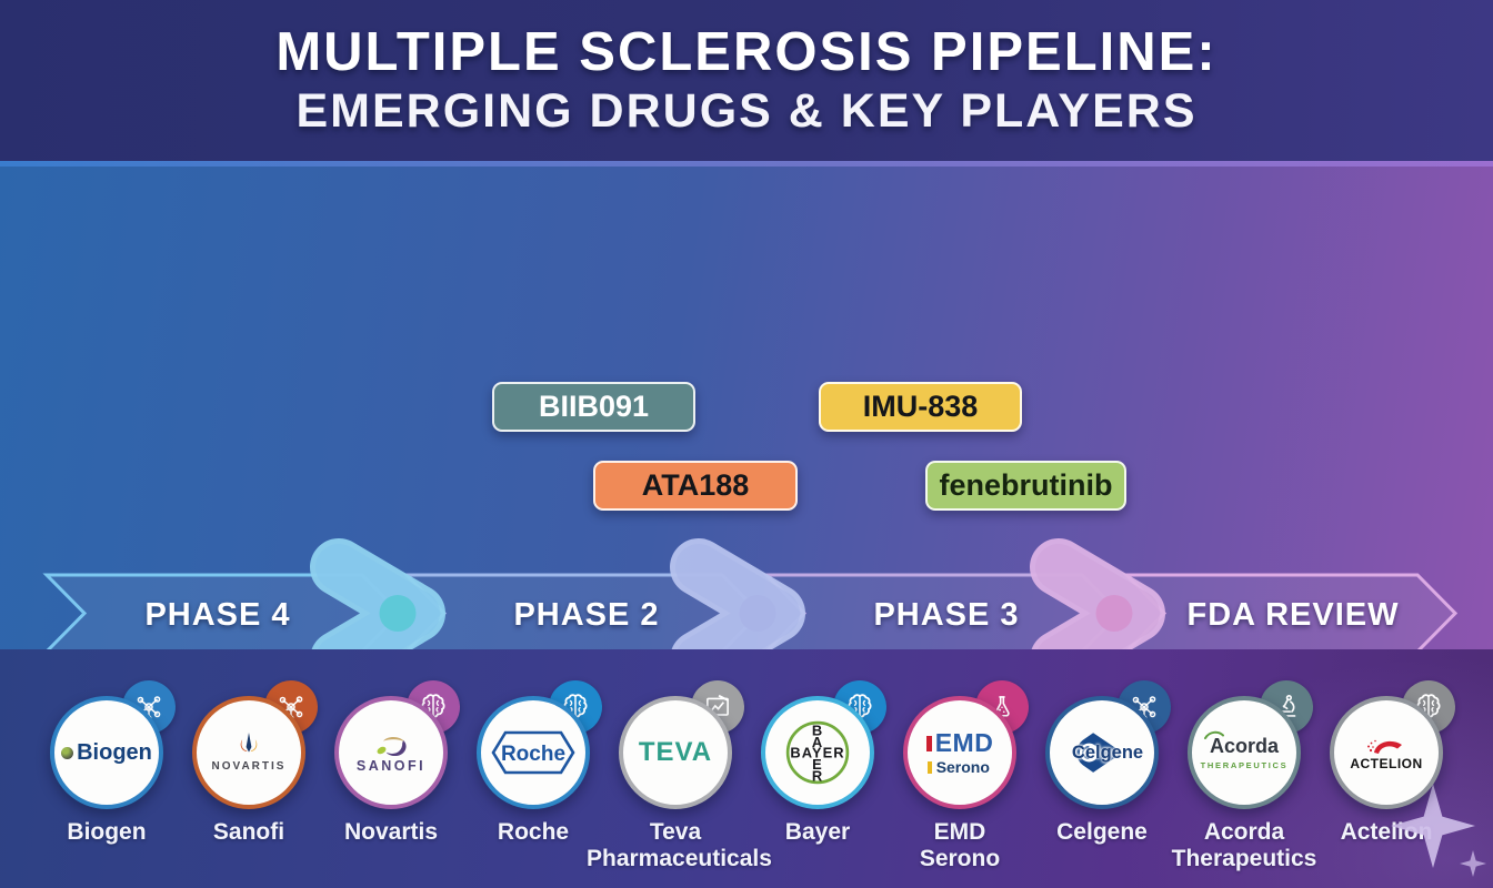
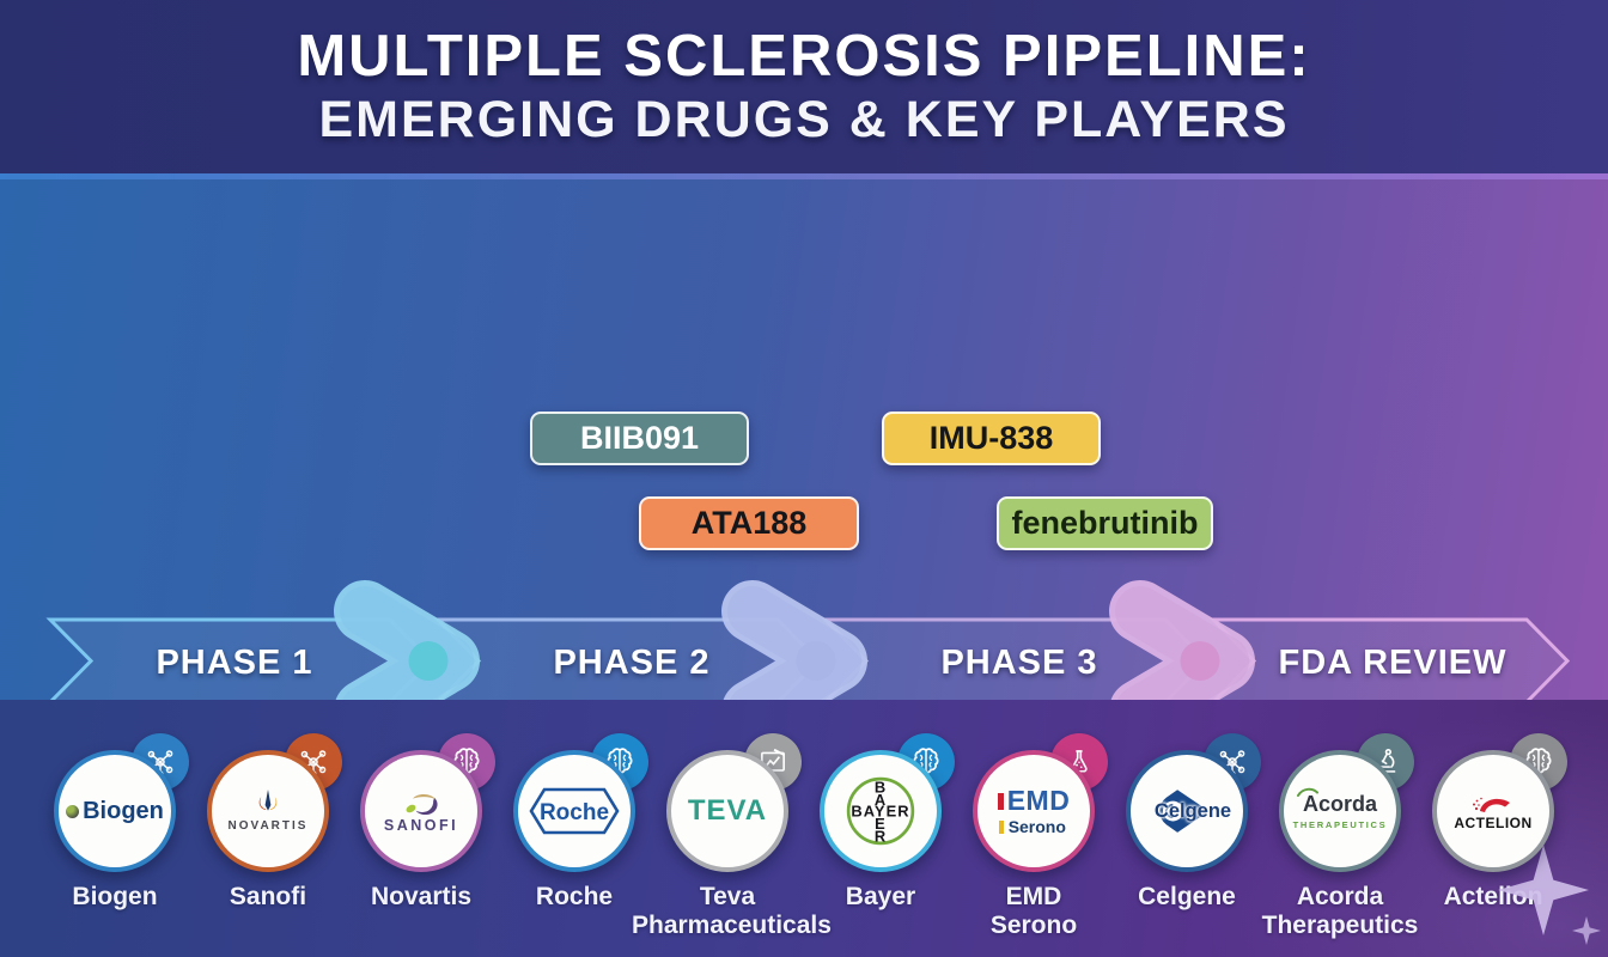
  MULTIPLE SCLEROSIS PIPELINE:
  EMERGING DRUGS & KEY PLAYERS
- PHASE 4
+ PHASE 1
  PHASE 2
  PHASE 3
  FDA REVIEW
  BIIB091
  IMU-838
  ATA188
  fenebrutinib
  Biogen
  Biogen
  NOVARTIS
  Sanofi
  SANOFI
  Novartis
  Roche
  Roche
  TEVA
  Teva Pharmaceutical
  BAYER
  B
  A
  E
  R
  Bayer
  EMD
  Serono
  EMD Serono
  Celgene
  Celgene
  Acorda
  THERAPEUTICS
  Acorda Therapeutics
  ACTELION
  Actelio
